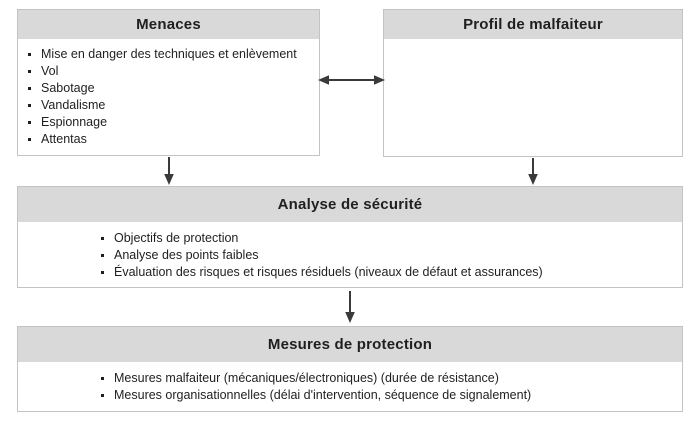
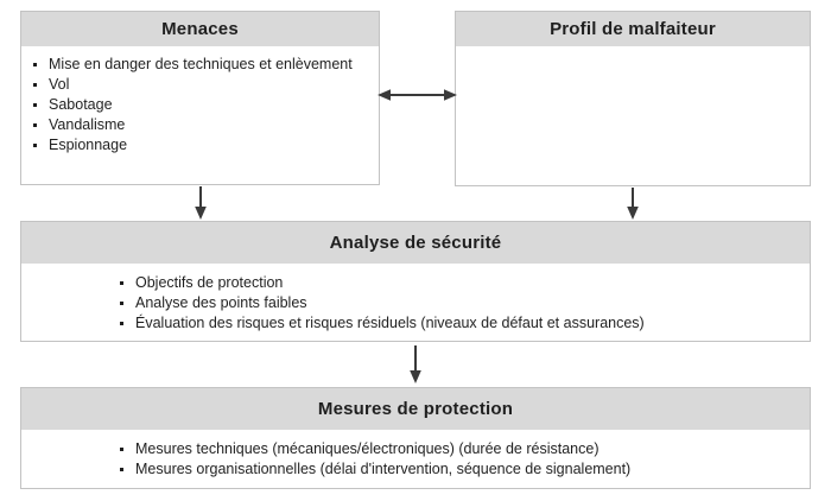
  Menaces
  Mise en danger des techniques et enlèvement
  Vol
  Sabotage
  Vandalisme
  Espionnage
- Attentas
  Profil de malfaiteur
  Analyse de sécurité
  Objectifs de protection
  Analyse des points faibles
  Évaluation des risques et risques résiduels (niveaux de défaut et assurances)
  Mesures de protection
- Mesures malfaiteur (mécaniques/électroniques) (durée de résistance)
+ Mesures techniques (mécaniques/électroniques) (durée de résistance)
  Mesures organisationnelles (délai d'intervention, séquence de signalement)
